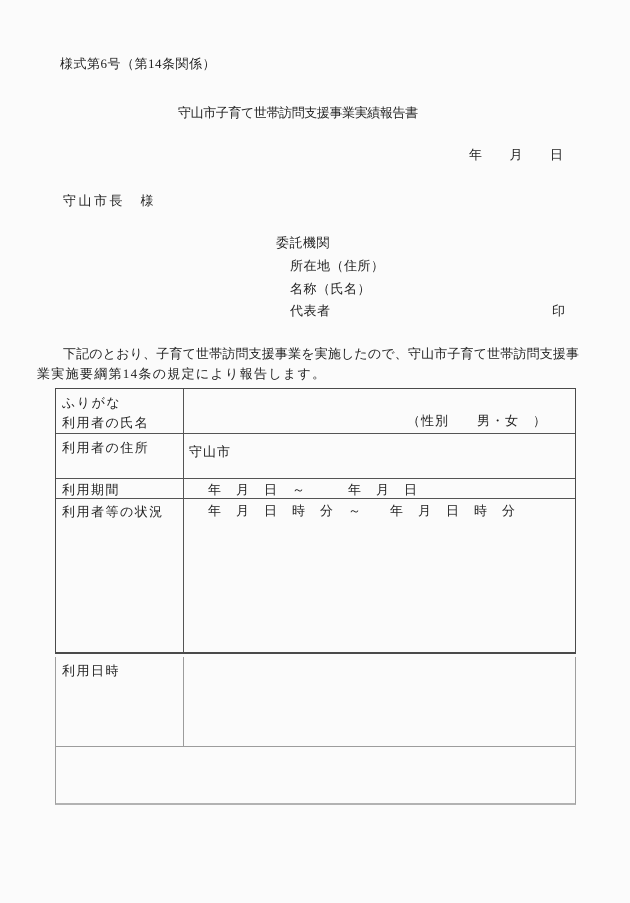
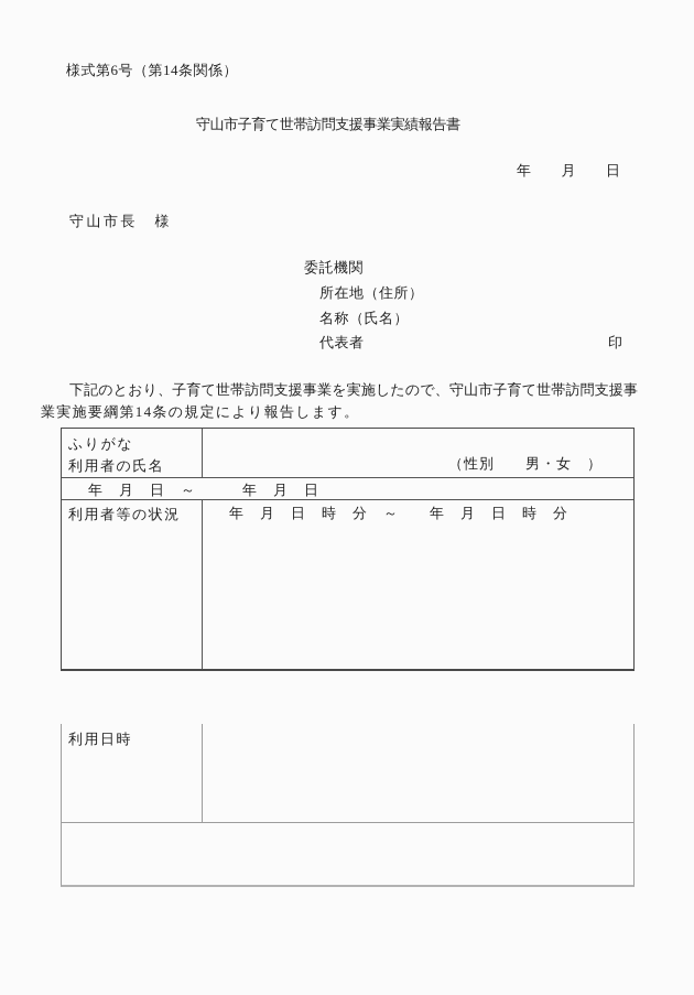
  様式第6号（第14条関係）
  守山市子育て世帯訪問支援事業実績報告書
  年 月 日
  守山市長 様
  委託機関
  所在地（住所）
  名称（氏名）
  代表者
  印
  下記のとおり、子育て世帯訪問支援事業を実施したので、守山市子育て世帯訪問支援事
  業実施要綱第14条の規定により報告します。
  ふりがな
  利用者の氏名
  （性別 男・女 ）
- 利用者の住所
- 守山市
- 利用期間
  年 月 日 ～ 年 月 日
  利用者等の状況
  年 月 日 時 分 ～ 年 月 日 時 分
  利用日時
